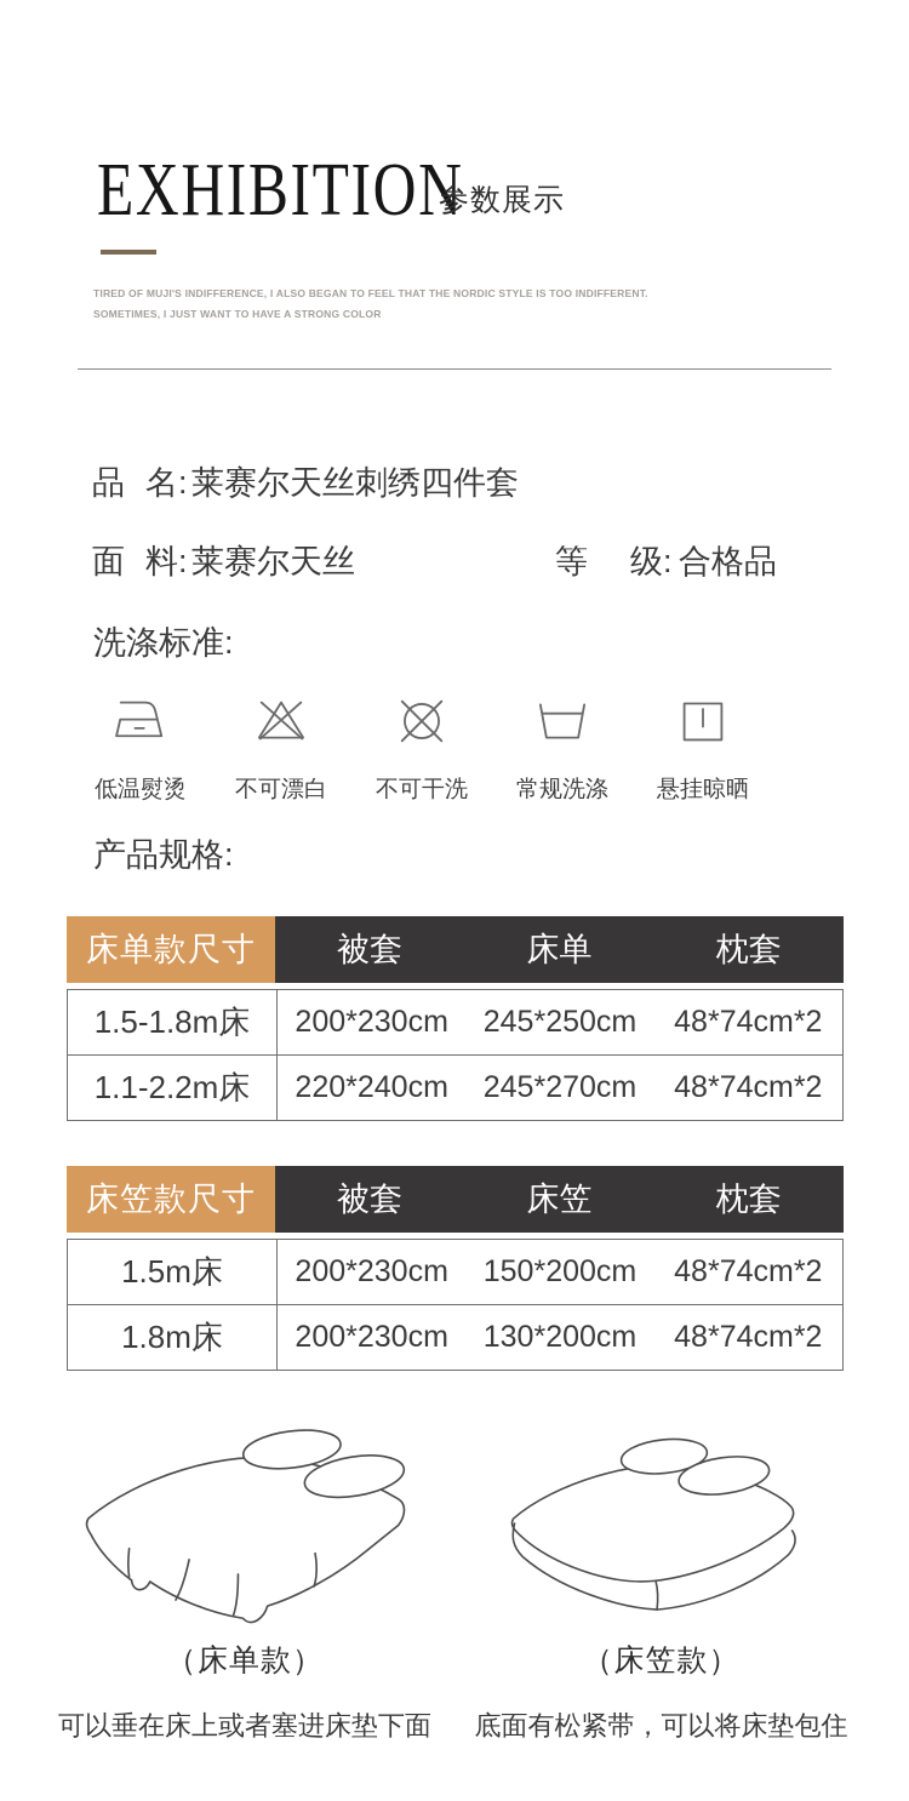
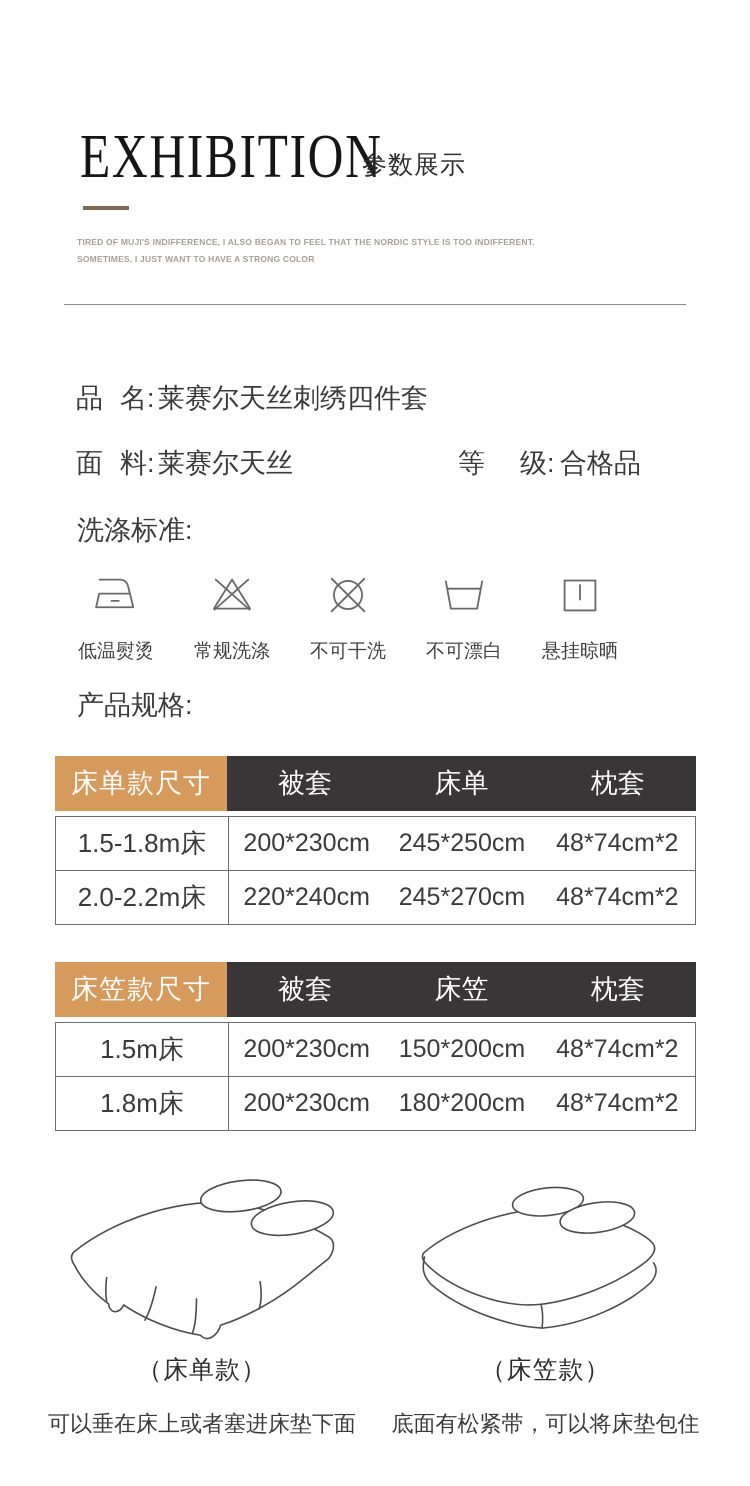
  EXHIBITION
  参数展示
  TIRED OF MUJI'S INDIFFERENCE, I ALSO BEGAN TO FEEL THAT THE NORDIC STYLE IS TOO INDIFFERENT.
  SOMETIMES, I JUST WANT TO HAVE A STRONG COLOR
  品
  名:
  莱赛尔天丝刺绣四件套
  面
  料:
  莱赛尔天丝
  等
  级:
  合格品
  洗涤标准:
  低温熨烫
- 不可漂白
+ 常规洗涤
  不可干洗
- 常规洗涤
+ 不可漂白
  悬挂晾晒
  产品规格:
  床单款尺寸
  被套
  床单
  枕套
  1.5-1.8m床
  200*230cm
  245*250cm
  48*74cm*2
- 1.1-2.2m床
+ 2.0-2.2m床
  220*240cm
  245*270cm
  48*74cm*2
  床笠款尺寸
  被套
  床笠
  枕套
  1.5m床
  200*230cm
  150*200cm
  48*74cm*2
  1.8m床
  200*230cm
- 130*200cm
+ 180*200cm
  48*74cm*2
  （床单款）
  可以垂在床上或者塞进床垫下面
  （床笠款）
  底面有松紧带，可以将床垫包住
